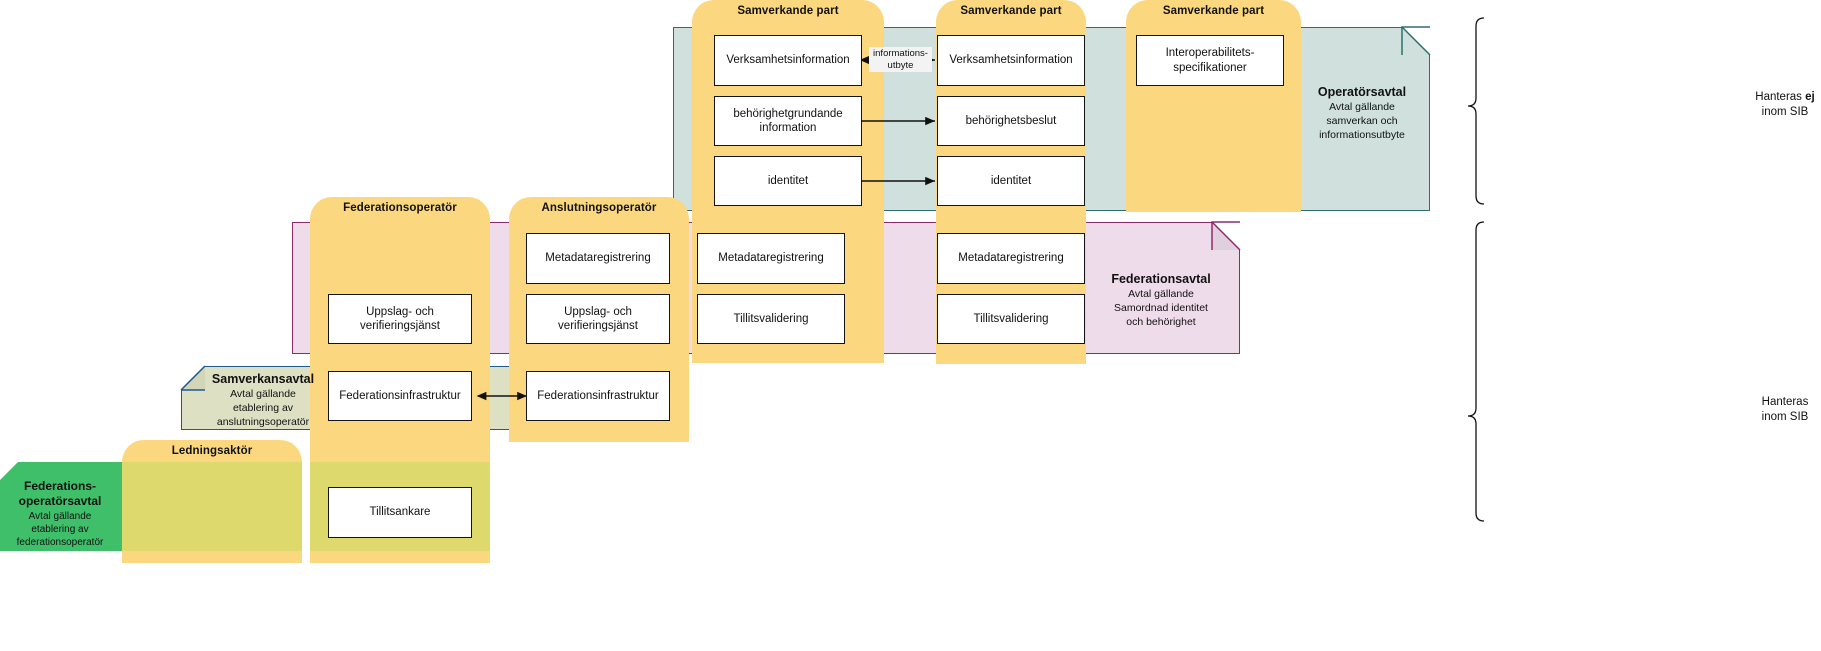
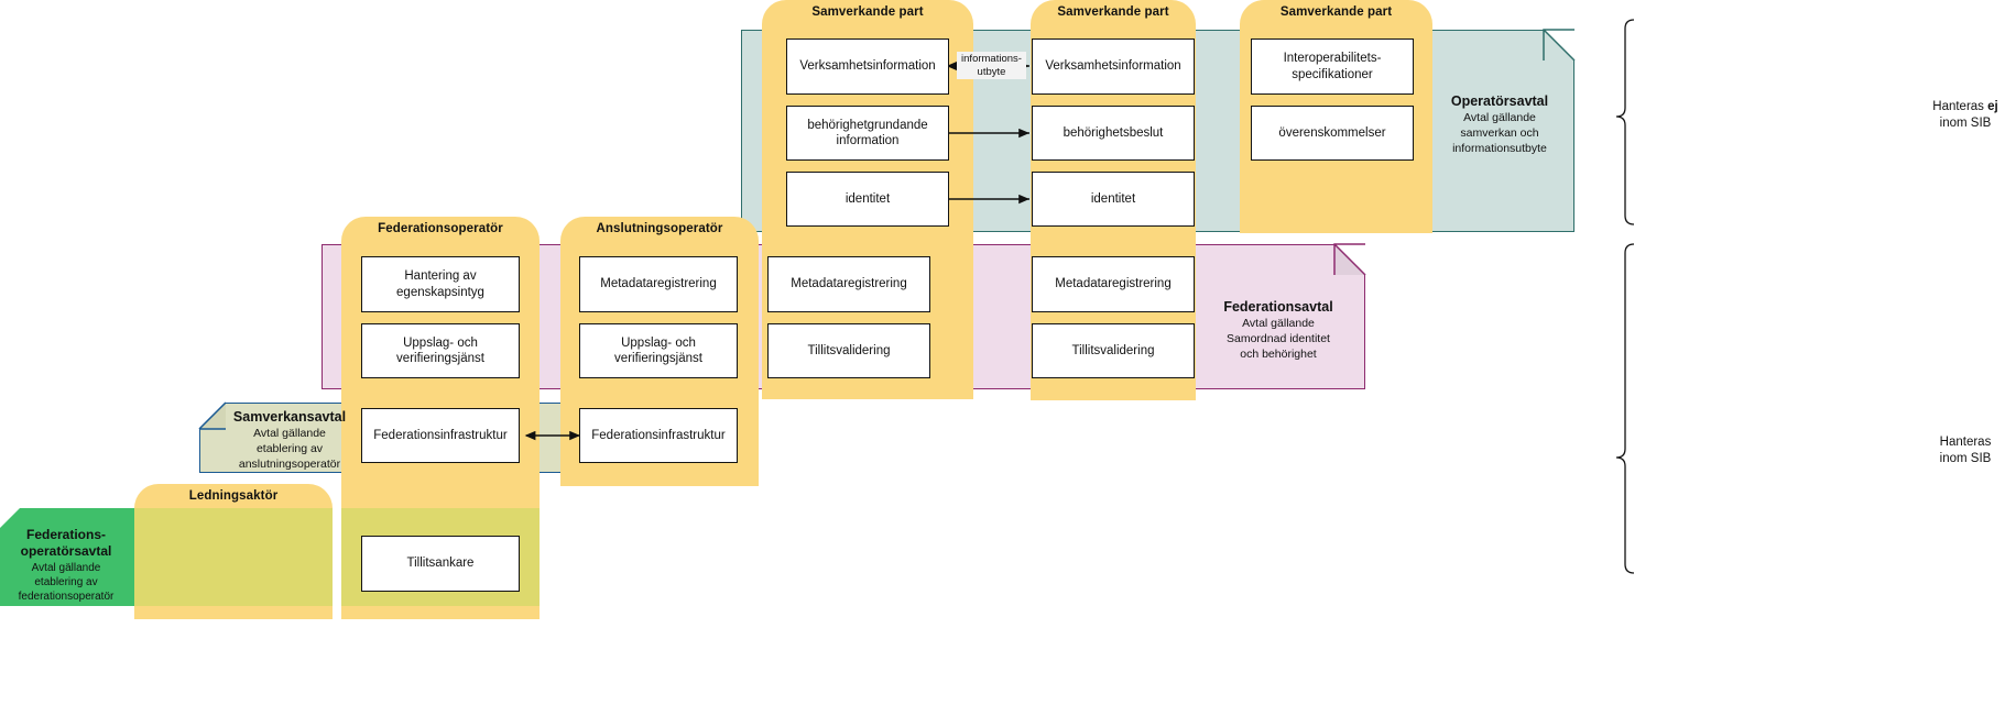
  Samverkande part
  Samverkande part
  Samverkande part
  Federationsoperatör
  Anslutningsoperatör
  Ledningsaktör
  informations-
  utbyte
  Verksamhetsinformation
  behörighetgrundande
  information
  identitet
  Metadataregistrering
  Tillitsvalidering
  Verksamhetsinformation
  behörighetsbeslut
  identitet
  Metadataregistrering
  Tillitsvalidering
  Interoperabilitets-
  specifikationer
+ överenskommelser
+ Hantering av
+ egenskapsintyg
  Uppslag- och
  verifieringsjänst
  Federationsinfrastruktur
  Tillitsankare
  Metadataregistrering
  Uppslag- och
  verifieringsjänst
  Federationsinfrastruktur
  Operatörsavtal
  Avtal gällande
  samverkan och
  informationsutbyte
  Federationsavtal
  Avtal gällande
  Samordnad identitet
  och behörighet
  Samverkansavtal
  Avtal gällande
  etablering av
  anslutningsoperatör
  Federations-
  operatörsavtal
  Avtal gällande
  etablering av
  federationsoperatör
  Hanteras ej
  inom SIB
  Hanteras
  inom SIB
